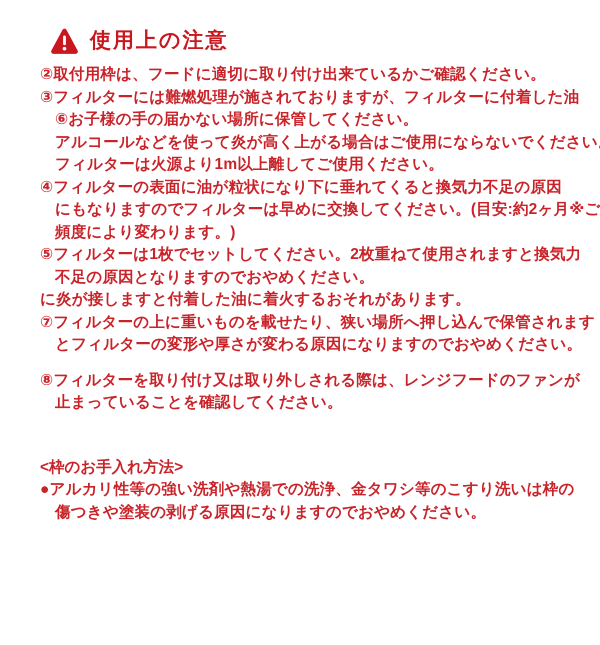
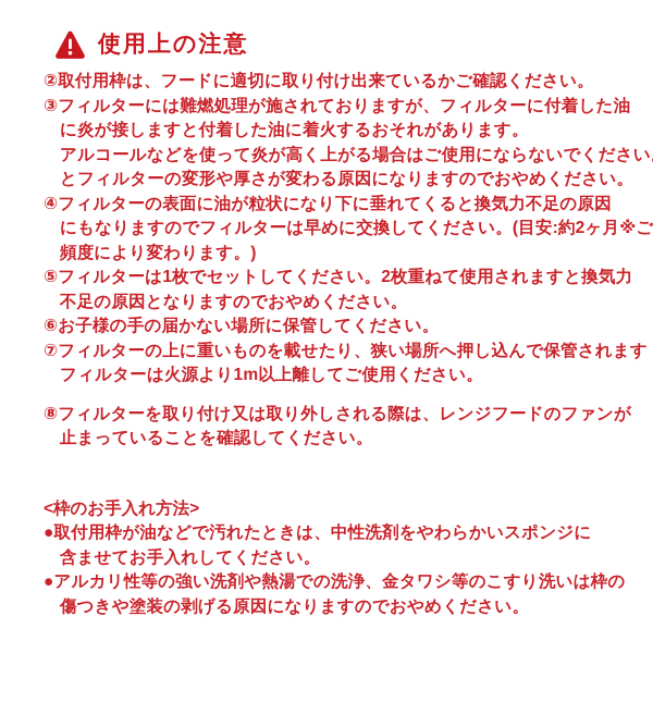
  使用上の注意
  ②取付用枠は、フードに適切に取り付け出来ているかご確認ください。
  ③フィルターには難燃処理が施されておりますが、フィルターに付着した油
- ⑥お子様の手の届かない場所に保管してください。
+ に炎が接しますと付着した油に着火するおそれがあります。
  アルコールなどを使って炎が高く上がる場合はご使用にならないでください
- フィルターは火源より1m以上離してご使用ください。
+ とフィルターの変形や厚さが変わる原因になりますのでおやめください。
  ④フィルターの表面に油が粒状になり下に垂れてくると換気力不足の原因
  にもなりますのでフィルターは早めに交換してください。(目安:約2ヶ月※ご
  頻度により変わります。)
  ⑤フィルターは1枚でセットしてください。2枚重ねて使用されますと換気力
  不足の原因となりますのでおやめください。
- に炎が接しますと付着した油に着火するおそれがあります。
+ ⑥お子様の手の届かない場所に保管してください。
  ⑦フィルターの上に重いものを載せたり、狭い場所へ押し込んで保管されます
- とフィルターの変形や厚さが変わる原因になりますのでおやめください。
+ フィルターは火源より1m以上離してご使用ください。
  ⑧フィルターを取り付け又は取り外しされる際は、レンジフードのファンが
  止まっていることを確認してください。
  <枠のお手入れ方法>
+ ●取付用枠が油などで汚れたときは、中性洗剤をやわらかいスポンジに
+ 含ませてお手入れしてください。
  ●アルカリ性等の強い洗剤や熱湯での洗浄、金タワシ等のこすり洗いは枠の
  傷つきや塗装の剥げる原因になりますのでおやめください。
